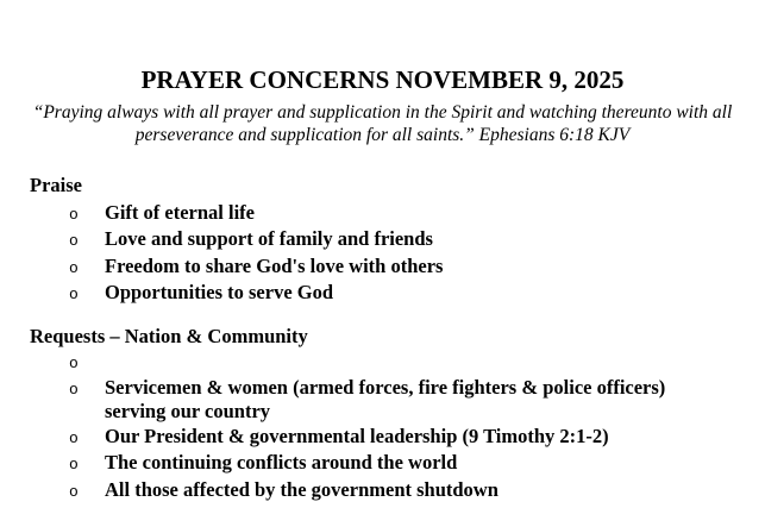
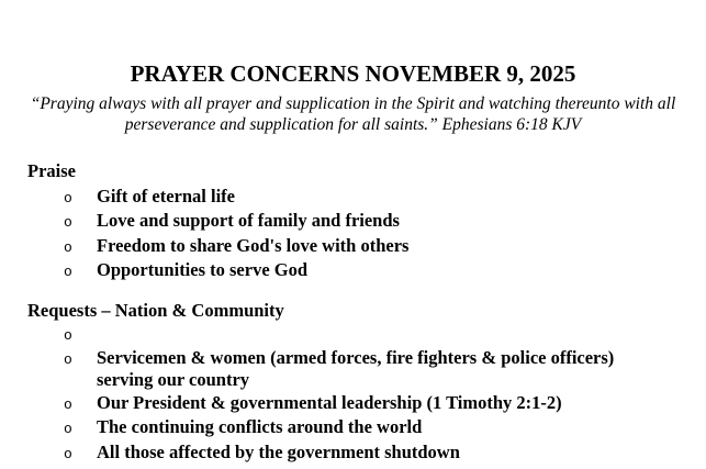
  PRAYER CONCERNS NOVEMBER 9, 2025
  “Praying always with all prayer and supplication in the Spirit and watching thereunto with all perseverance and supplication for all saints.” Ephesians 6:18 KJV
  Praise
  o
  Gift of eternal life
  o
  Love and support of family and friends
  o
  Freedom to share God's love with others
  o
  Opportunities to serve God
  Requests – Nation & Community
  o
  o
  Servicemen & women (armed forces, fire fighters & police officers) serving our country
  o
- Our President & governmental leadership (9 Timothy 2:1-2)
+ Our President & governmental leadership (1 Timothy 2:1-2)
  o
  The continuing conflicts around the world
  o
  All those affected by the government shutdown
